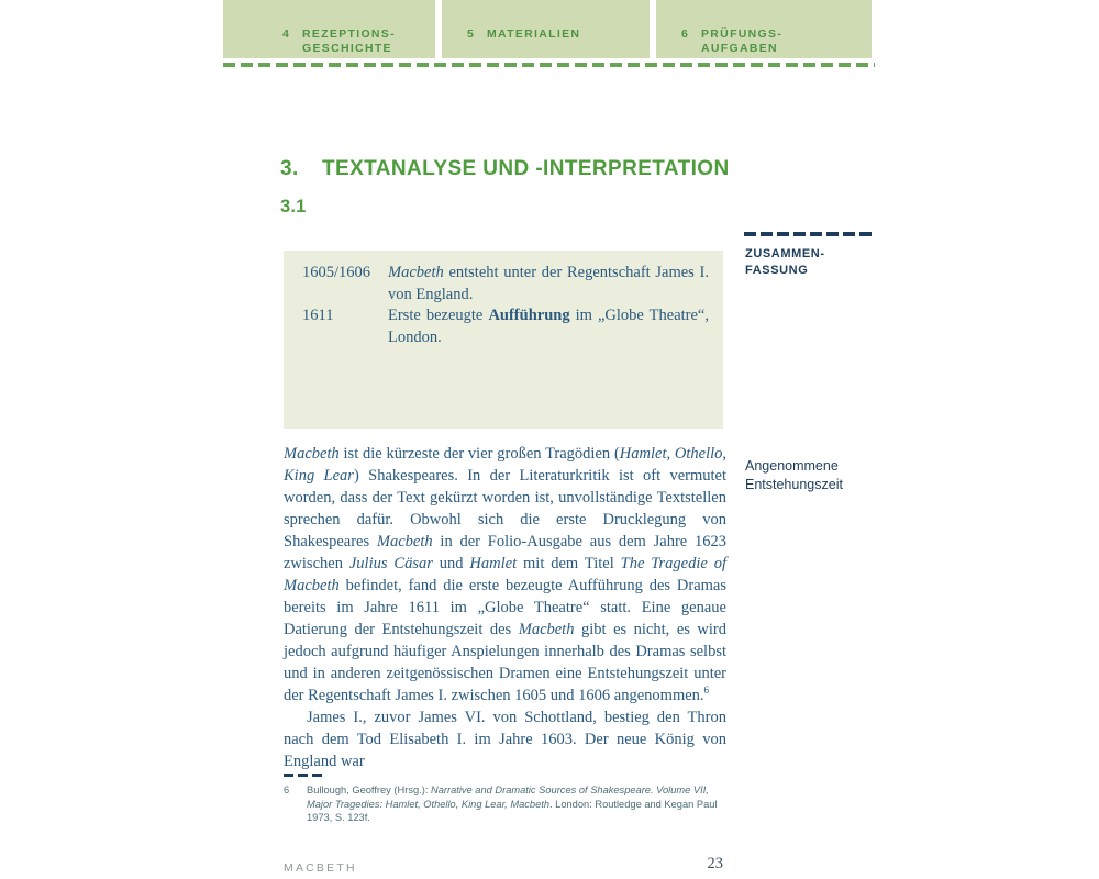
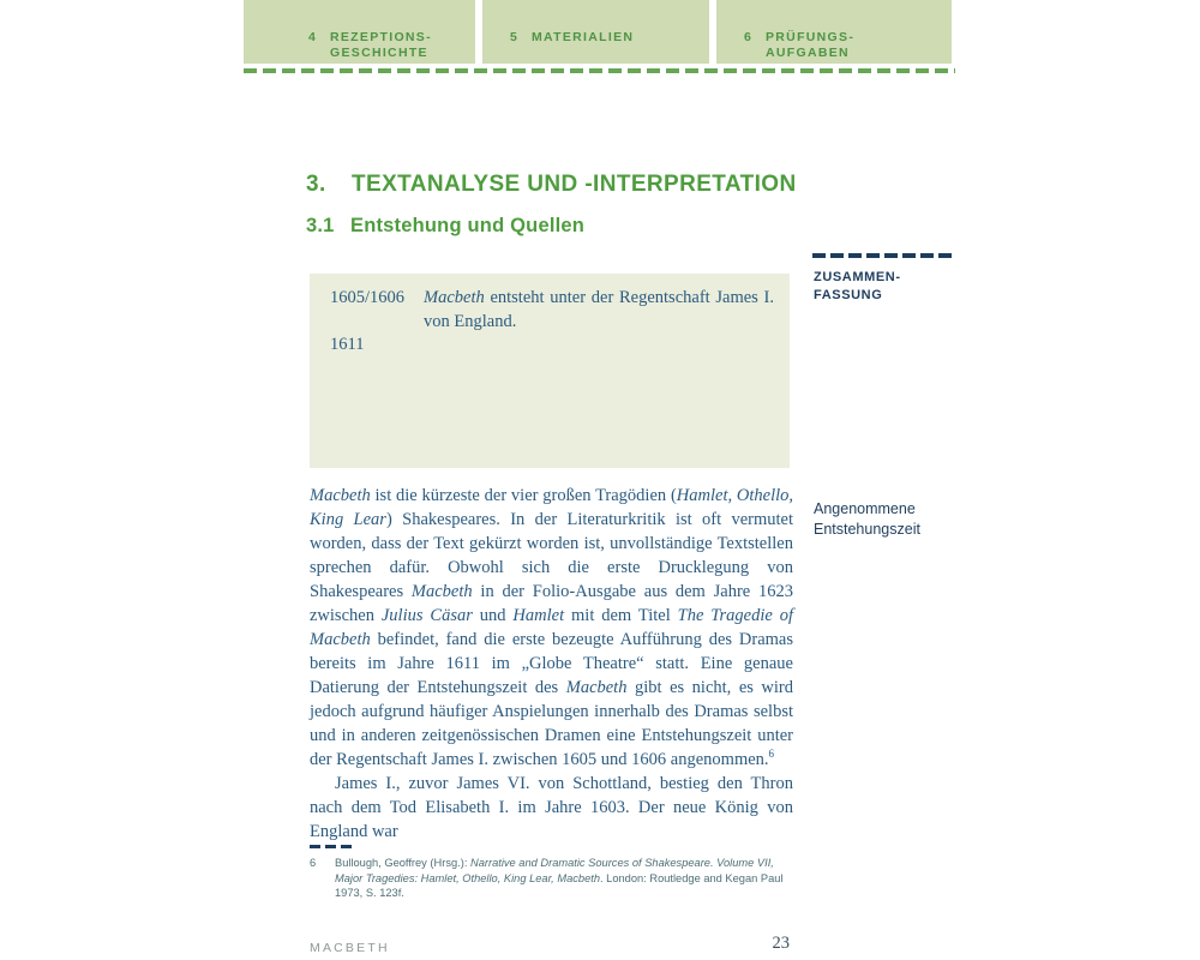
  4
  REZEPTIONS-
  GESCHICHTE
  5
  MATERIALIEN
  6
  PRÜFUNGS-
  AUFGABEN
  3.
  TEXTANALYSE UND -INTERPRETATION
  3.1
+ Entstehung und Quellen
  ZUSAMMEN-
  FASSUNG
  Angenommene
  Entstehungszeit
  1605/1606
  Macbeth entsteht unter der Regentschaft James I. von England.
  1611
- Erste bezeugte Aufführung im „Globe Theatre“, London.
  Macbeth ist die kürzeste der vier großen Tragödien (Hamlet, Othello, King Lear) Shakespeares. In der Literaturkritik ist oft vermutet worden, dass der Text gekürzt worden ist, unvollständige Textstellen sprechen dafür. Obwohl sich die erste Drucklegung von Shakespeares Macbeth in der Folio-Ausgabe aus dem Jahre 1623 zwischen Julius Cäsar und Hamlet mit dem Titel The Tragedie of Macbeth befindet, fand die erste bezeugte Aufführung des Dramas bereits im Jahre 1611 im „Globe Theatre“ statt. Eine genaue Datierung der Entstehungszeit des Macbeth gibt es nicht, es wird jedoch aufgrund häufiger Anspielungen innerhalb des Dramas selbst und in anderen zeitgenössischen Dramen eine Entstehungszeit unter der Regentschaft James I. zwischen 1605 und 1606 angenommen.6
  James I., zuvor James VI. von Schottland, bestieg den Thron nach dem Tod Elisabeth I. im Jahre 1603. Der neue König von England war
  6
  Bullough, Geoffrey (Hrsg.): Narrative and Dramatic Sources of Shakespeare. Volume VII, Major Tragedies: Hamlet, Othello, King Lear, Macbeth. London: Routledge and Kegan Paul 1973, S. 123f.
  MACBETH
  23
